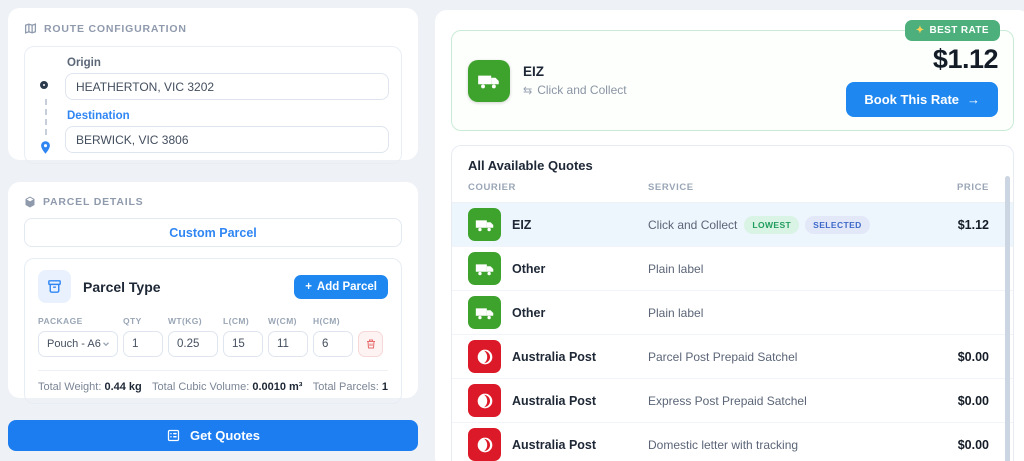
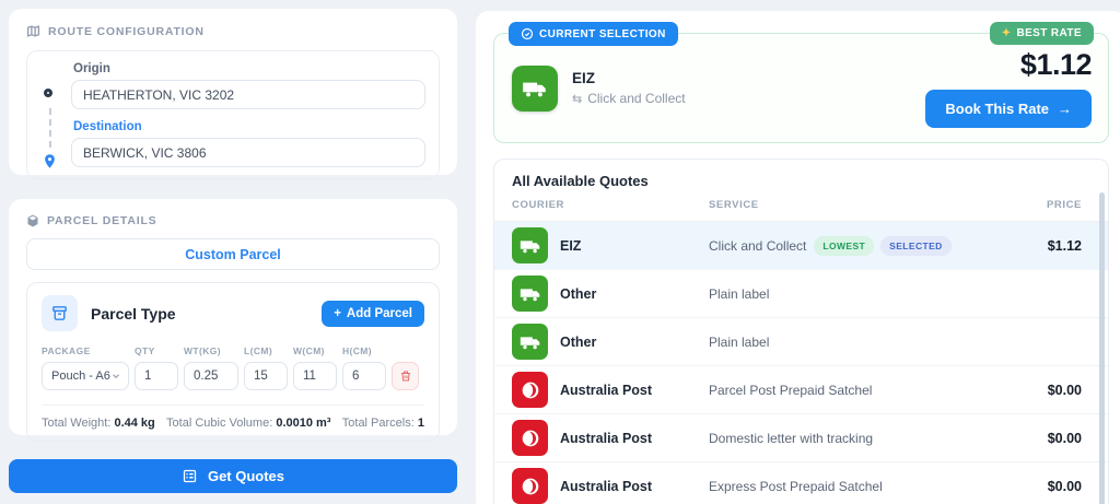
  ROUTE CONFIGURATION
  Origin
  HEATHERTON, VIC 3202
  Destination
  BERWICK, VIC 3806
  PARCEL DETAILS
  Custom Parcel
  Parcel Type
  +
  Add Parcel
  PACKAGE
  QTY
  WT(KG)
  L(CM)
  W(CM)
  H(CM)
  Pouch - A6
  1
  0.25
  15
  11
  6
  Total Weight: 0.44 kg
  Total Cubic Volume: 0.0010 m³
  Total Parcels: 1
  Get Quotes
+ CURRENT SELECTION
  ✦
  BEST RATE
  EIZ
  ⇆
  Click and Collect
  $1.12
  Book This Rate
  →
  All Available Quotes
  COURIER
  SERVICE
  PRICE
  EIZ
  Click and Collect
  LOWEST
  SELECTED
  $1.12
  Other
  Plain label
  Other
  Plain label
  Australia Post
  Parcel Post Prepaid Satchel
  $0.00
  Australia Post
- Express Post Prepaid Satchel
+ Domestic letter with tracking
  $0.00
  Australia Post
- Domestic letter with tracking
+ Express Post Prepaid Satchel
  $0.00
